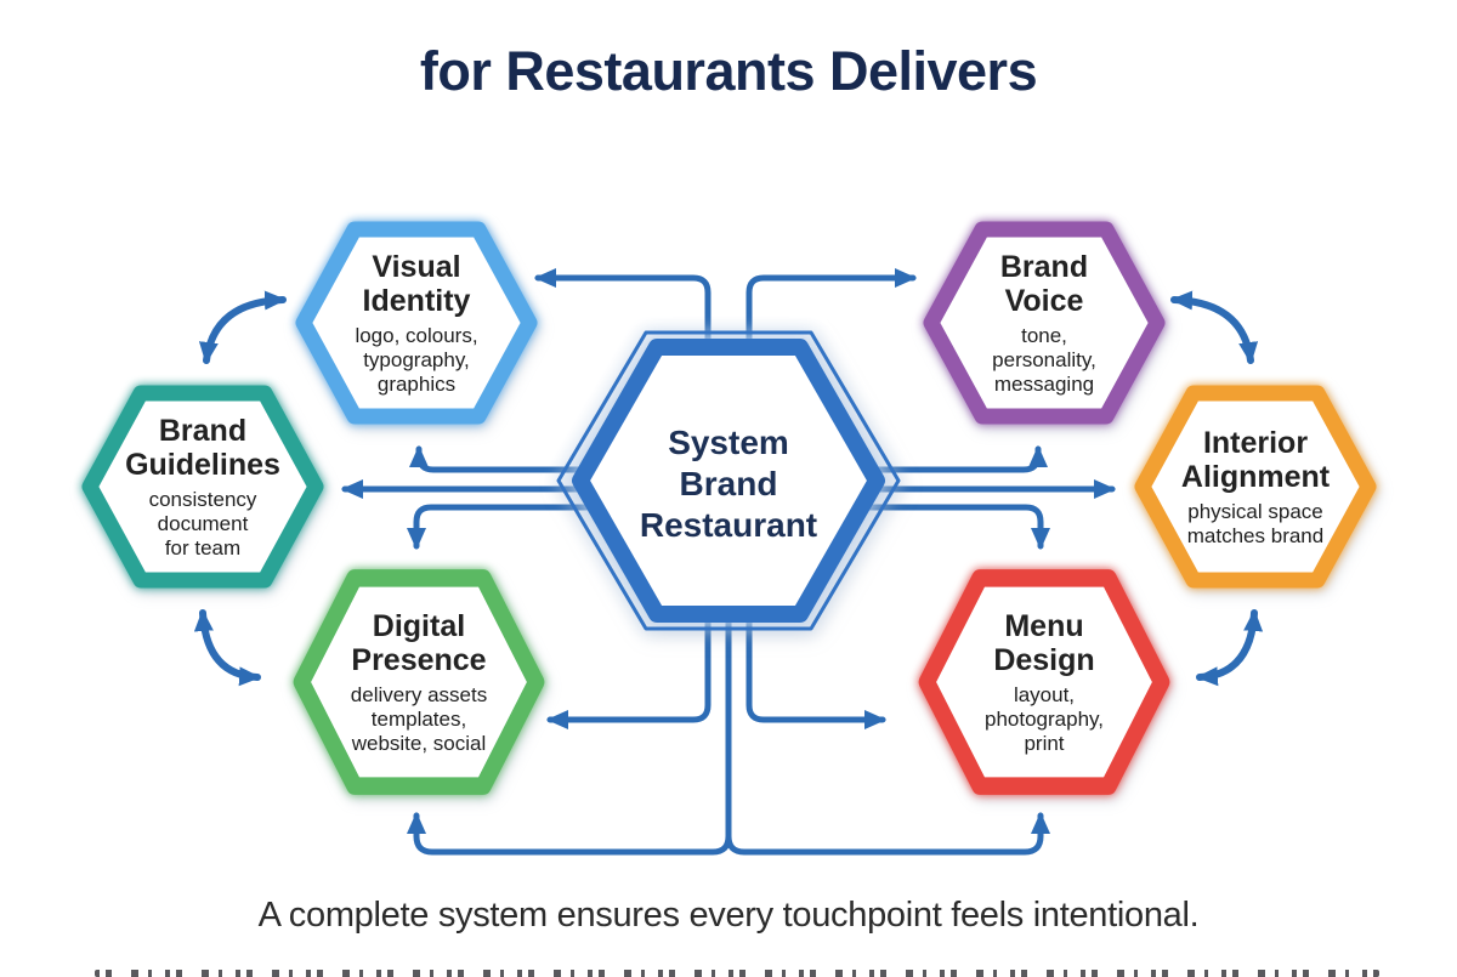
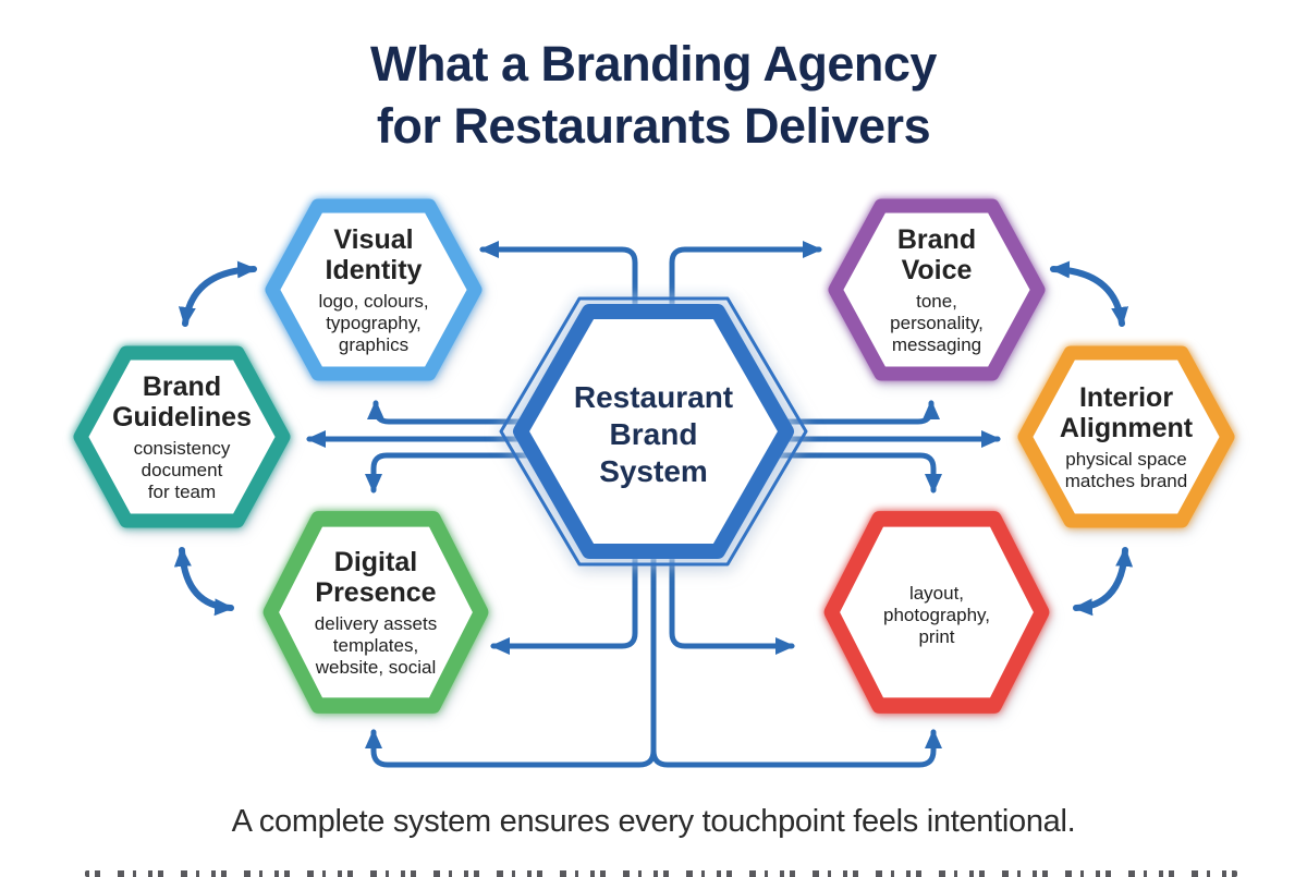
+ What a Branding Agency
  for Restaurants Delivers
- System
+ Restaurant
  Brand
- Restaurant
+ System
  Visual
  Identity
  logo, colours,
  typography,
  graphics
  Brand
  Voice
  tone,
  personality,
  messaging
  Brand
  Guidelines
  consistency
  document
  for team
  Interior
  Alignment
  physical space
  matches brand
  Digital
  Presence
  delivery assets
  templates,
  website, social
- Menu
- Design
  layout,
  photography,
  print
  A complete system ensures every touchpoint feels intentional.
